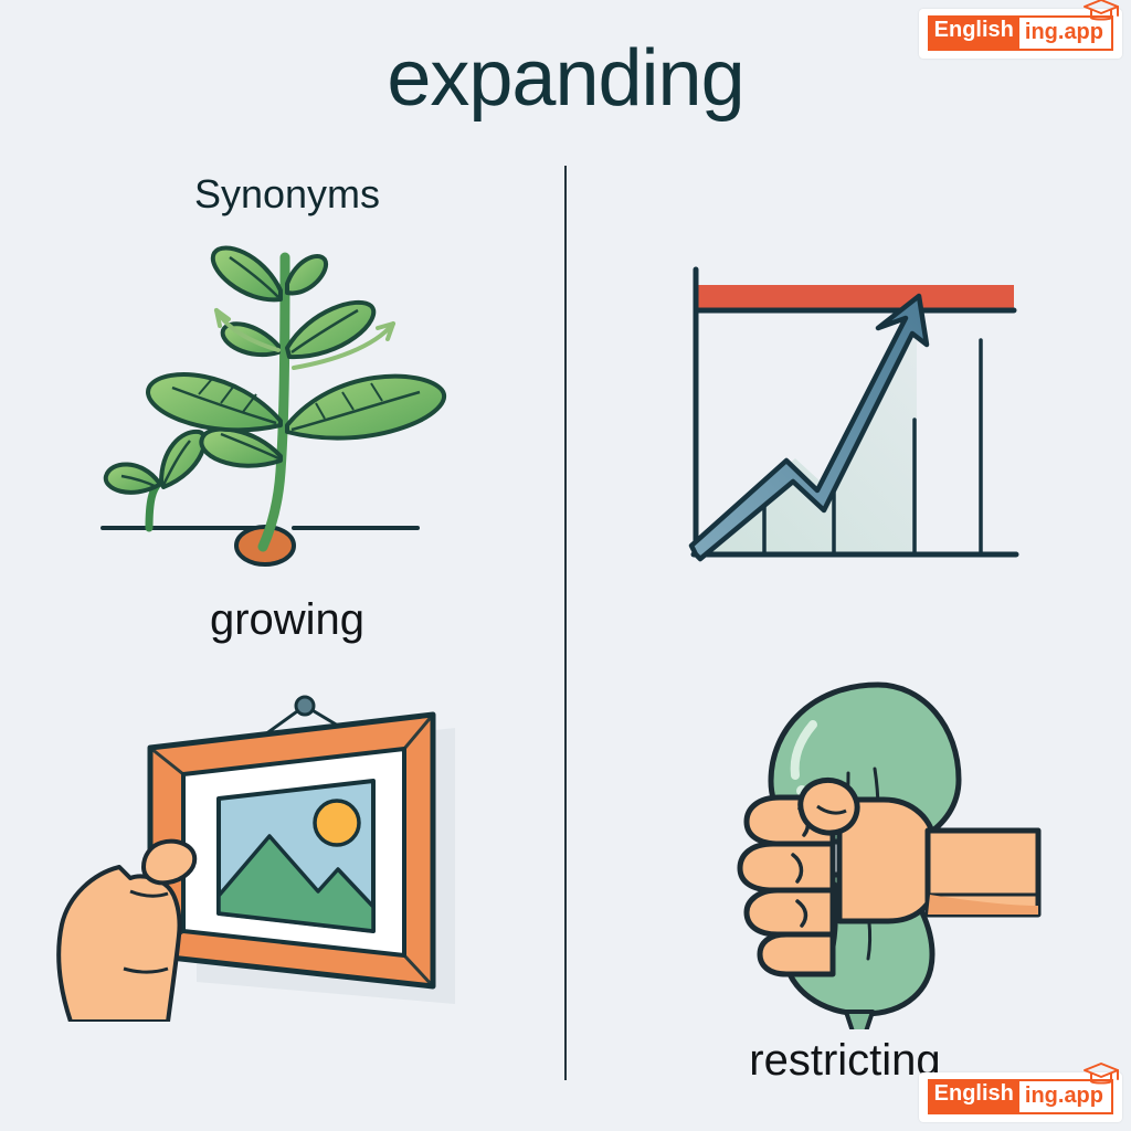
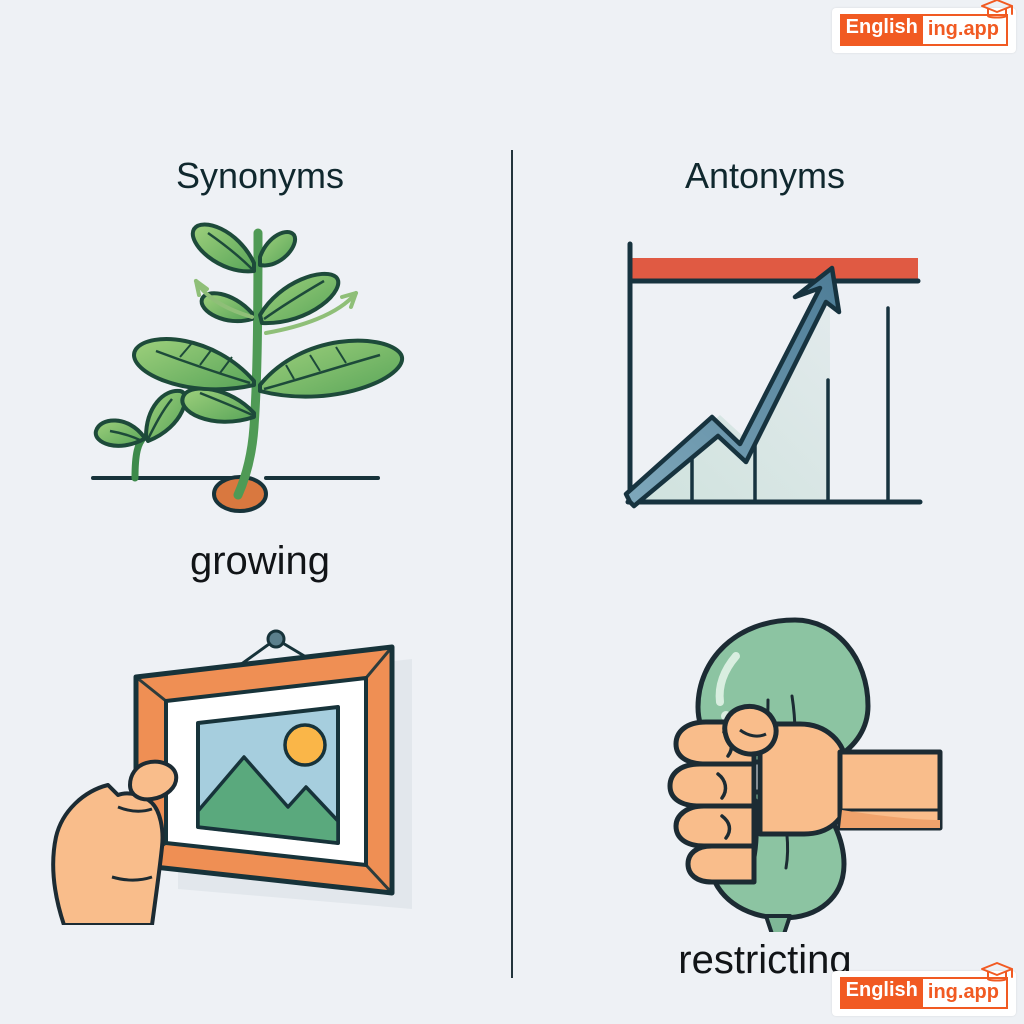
- expanding
  Synonyms
+ Antonyms
  growing
  restricting
  English
  ing.app
  English
  ing.app
